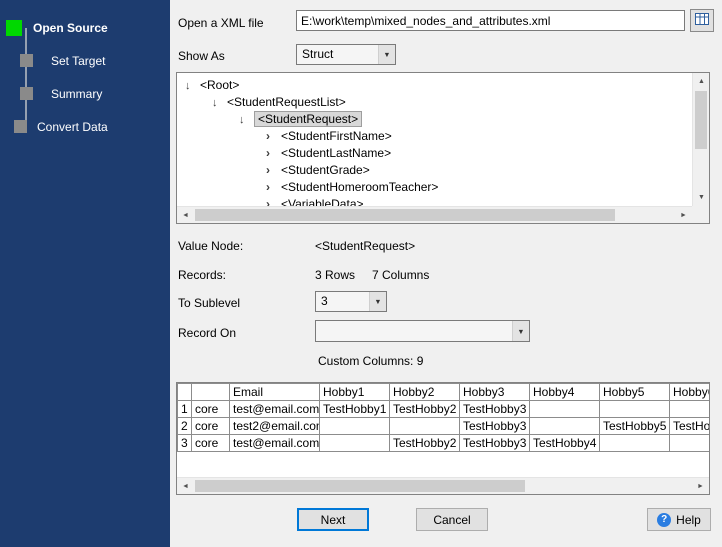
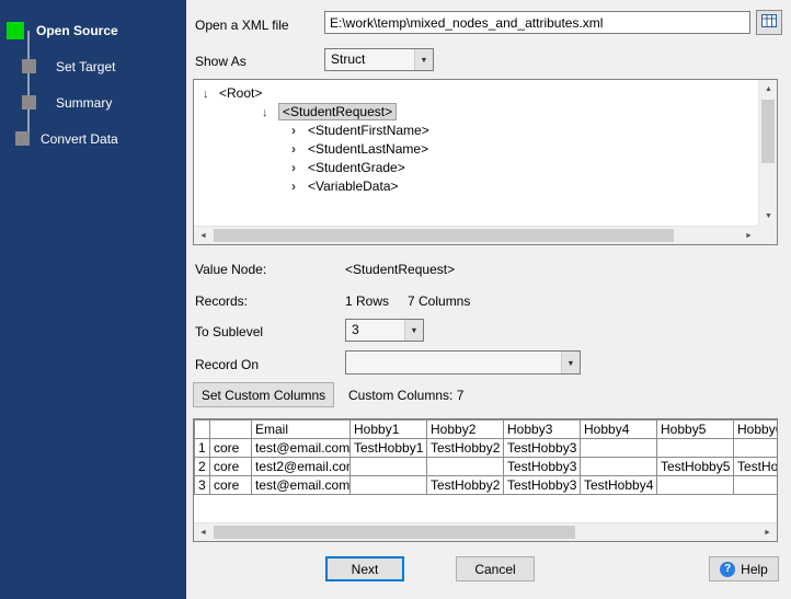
  Open Source
  Set Target
  Summary
  Convert Data
  Open a XML file
  E:\work\temp\mixed_nodes_and_attributes.xml
  Show As
  Struct
  <Root>
- <StudentRequestList>
  <StudentRequest>
  <StudentFirstName>
  <StudentLastName>
  <StudentGrade>
- <StudentHomeroomTeacher>
  <VariableData>
  Value Node:
  <StudentRequest>
  Records:
- 3 Rows
+ 1 Rows
  7 Columns
  To Sublevel
  3
  Record On
+ Set Custom Columns
- Custom Columns: 9
+ Custom Columns: 7
  		Email	Hobby1	Hobby2	Hobby3	Hobby4	Hobby5	Hobby
  1	core	test@email.com	TestHobby1	TestHobby2	TestHobby3
  2	core	test2@email.co			TestHobby3		TestHobby5	TestHo
  3	core	test@email.com		TestHobby2	TestHobby3	TestHobby4
  Next
  Cancel
  Help
